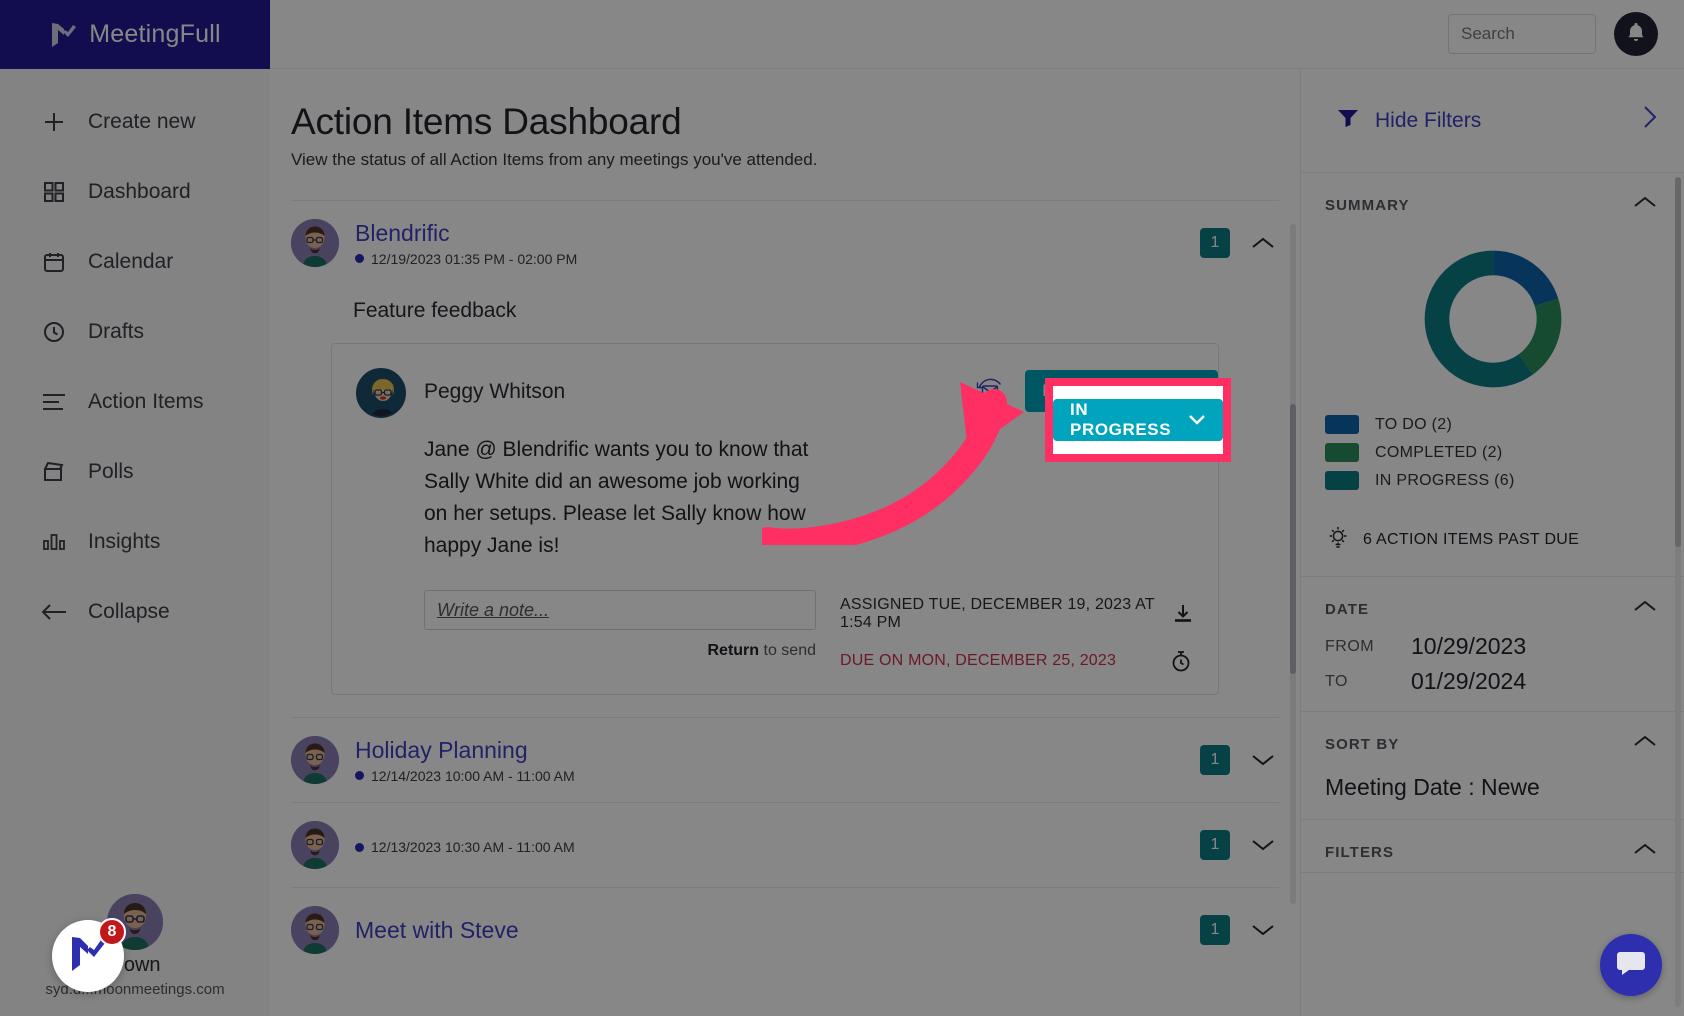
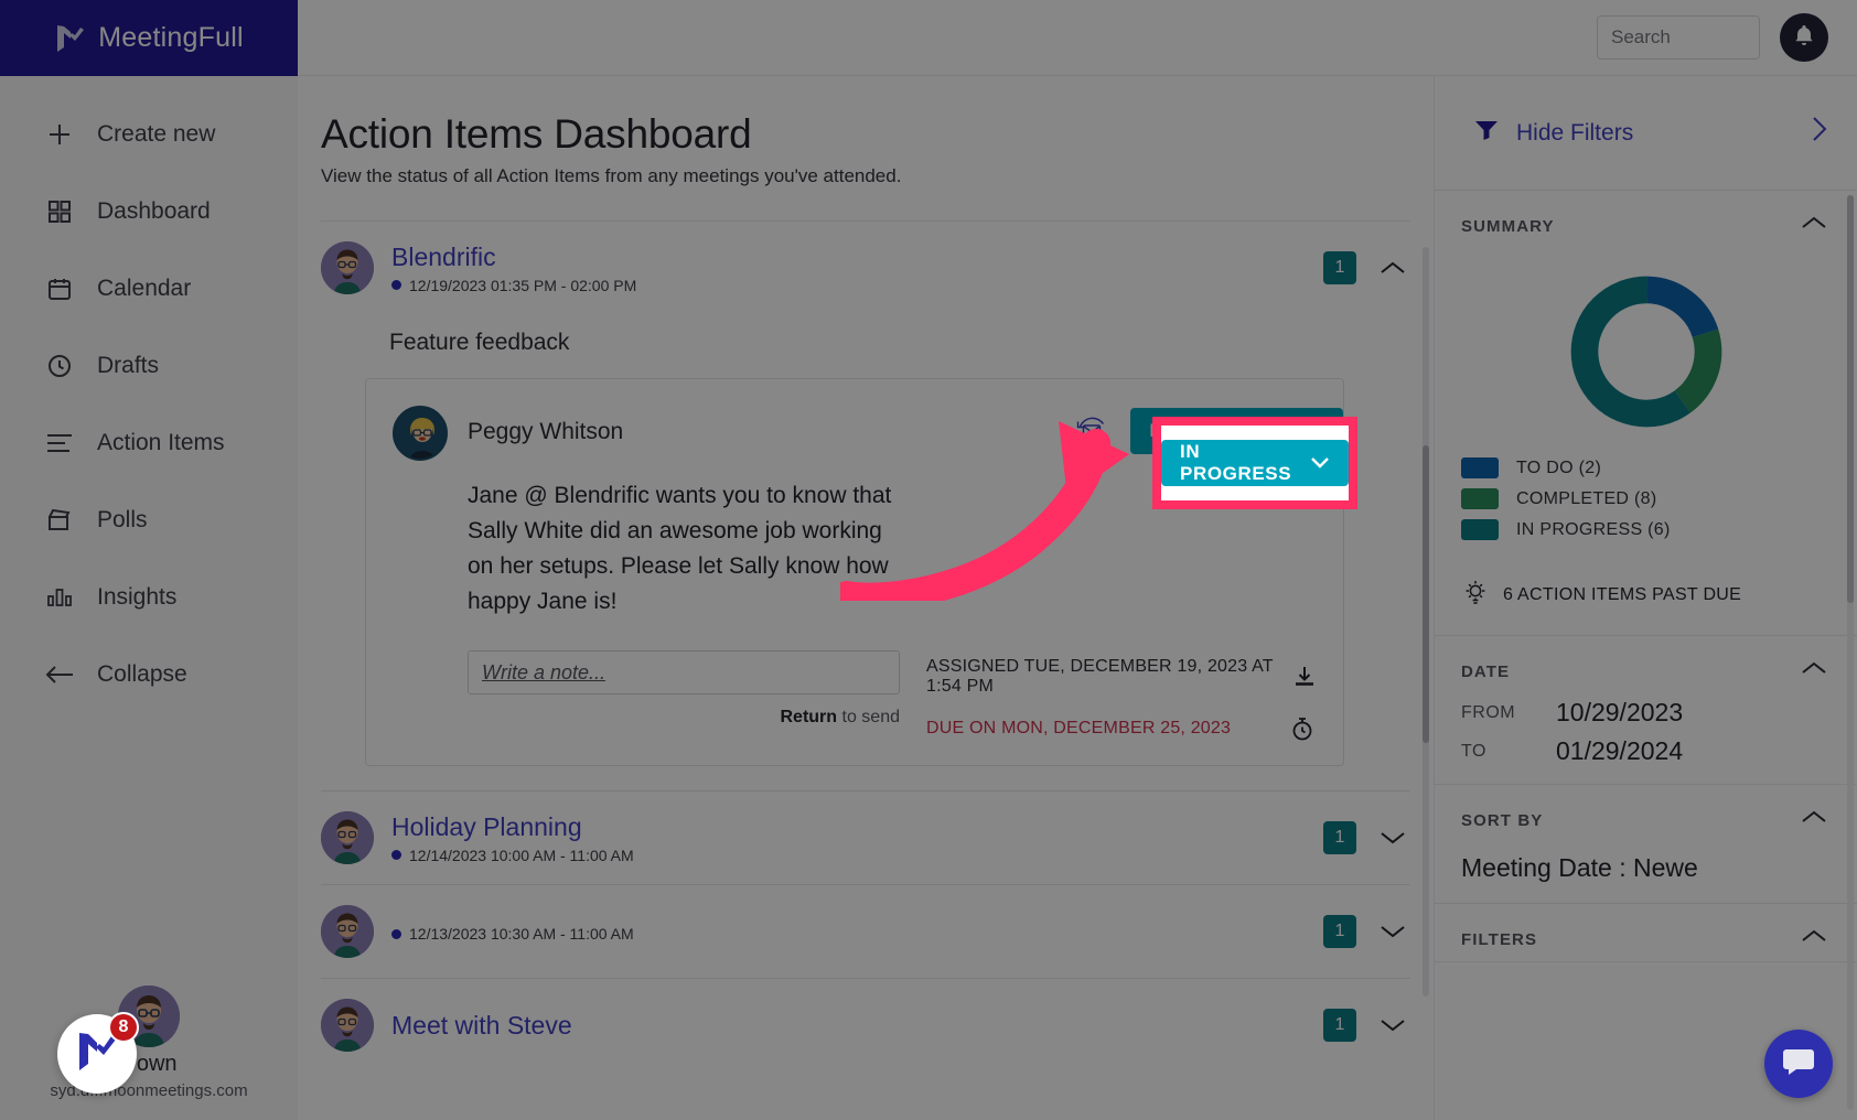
  MeetingFull
  Create new
  Dashboard
  Calendar
  Drafts
  Action Items
  Polls
  Insights
  Collapse
  own
  syd.oonmeetings.com
  Search
  Action Items Dashboard
  View the status of all Action Items from any meetings you've attended.
  Blendrific
  12/19/2023 01:35 PM - 02:00 PM
  1
  Feature feedback
  Peggy Whitson
  Jane @ Blendrific wants you to know that Sally White did an awesome job working on her setups. Please let Sally know how happy Jane is!
  Write a note...
  Return to send
  ASSIGNED TUE, DECEMBER 19, 2023 AT 1:54 PM
  DUE ON MON, DECEMBER 25, 2023
  Holiday Planning
  12/14/2023 10:00 AM - 11:00 AM
  1
  12/13/2023 10:30 AM - 11:00 AM
  1
  Meet with Steve
  1
  Hide Filters
  SUMMARY
  TO DO (2)
- COMPLETED (2)
+ COMPLETED (8)
  IN PROGRESS (6)
  6 ACTION ITEMS PAST DUE
  DATE
  FROM
  10/29/2023
  TO
  01/29/2024
  SORT BY
  Meeting Date : Newe
  FILTERS
  IN PROGRESS
  8
